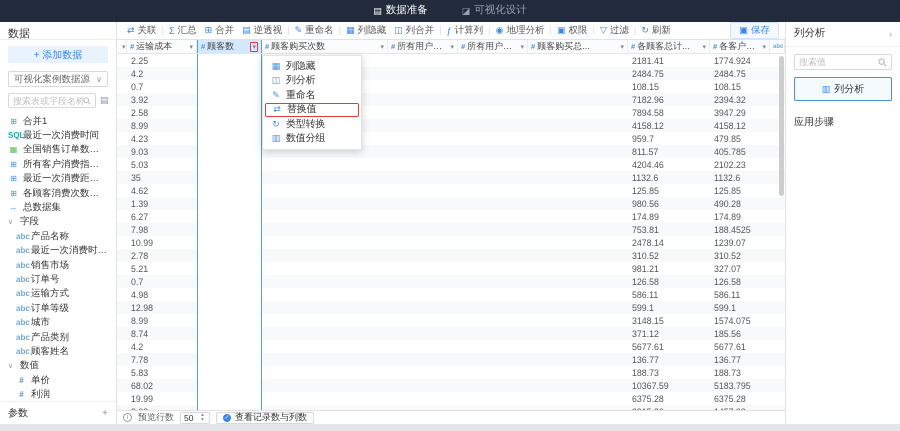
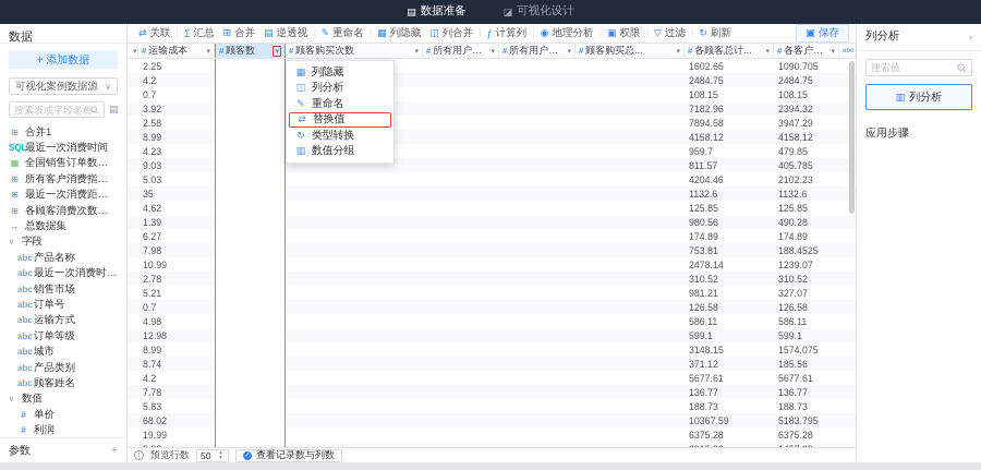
  ▤
  数据准备
  ◪
  可视化设计
  数据
  + 添加数据
  可视化案例数据源
  ∨
  搜索表或字段名称
  ▤
  ⊞
  合并1
  SQL
  最近一次消费时间
  ▦
  ⊞
  所有客户消费指标的
  ⊞
  最近一次消费距今多
  ⊞
  各顾客消费次数及消
  ↔
  总数据集
  字段
  abc
  产品名称
  abc
  abc
  销售市场
  abc
  订单号
  abc
  运输方式
  abc
  订单等级
  abc
  城市
  abc
  产品类别
  abc
  顾客姓名
  数值
  #
  单价
  #
  利润
  参数
  +
  ⇄
  关联
  Σ
  汇总
  ⊞
  合并
  ▤
  逆透视
  |
  ✎
  重命名
  ▦
  列隐藏
  ◫
  列合并
  |
  ƒ
  计算列
  |
  ◉
  地理分析
  ▣
  权限
  ▽
  过滤
  ↻
  刷新
  ▣
  保存
  #
  运输成本
  #
  顾客数
  #
  顾客购买次数
  #
  所有用户平...
  #
  所有用户的...
  #
  顾客购买总...
  #
  各顾客总计...
  #
  2.25
- 2181.41
+ 1602.65
- 1774.924
+ 1090.705
  4.2
  2484.75
  2484.75
  0.7
  108.15
  108.15
  3.92
  7182.96
  2394.32
  2.58
  7894.58
  3947.29
  8.99
  4158.12
  4158.12
  4.23
  959.7
  479.85
  9.03
  811.57
  405.785
  5.03
  4204.46
  2102.23
  35
  1132.6
  1132.6
  4.62
  125.85
  125.85
  1.39
  980.56
  490.28
  6.27
  174.89
  174.89
  7.98
  753.81
  188.4525
  10.99
  2478.14
  1239.07
  2.78
  310.52
  310.52
  5.21
  981.21
  327.07
  0.7
  126.58
  126.58
  4.98
  586.11
  586.11
  12.98
  599.1
  599.1
  8.99
  3148.15
  1574.075
  8.74
  371.12
  185.56
  4.2
  5677.61
  5677.61
  7.78
  136.77
  136.77
  5.83
  188.73
  188.73
  68.02
  10367.59
  5183.795
  19.99
  6375.28
  6375.28
  预览行数
  50
  查看记录数与列数
  列分析
  ›
  搜索值
  ▥
  列分析
  应用步骤
  ▦
  列隐藏
  ◫
  列分析
  ✎
  重命名
  ⇄
  替换值
  ↻
  类型转换
  ▥
  数值分组
